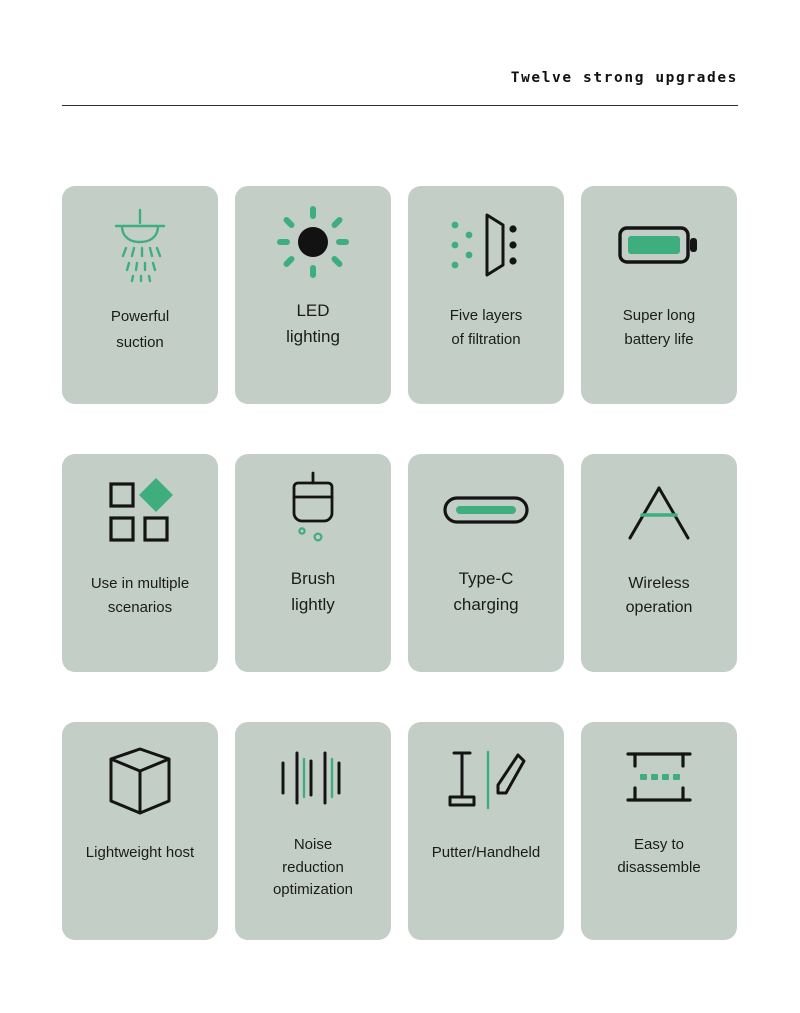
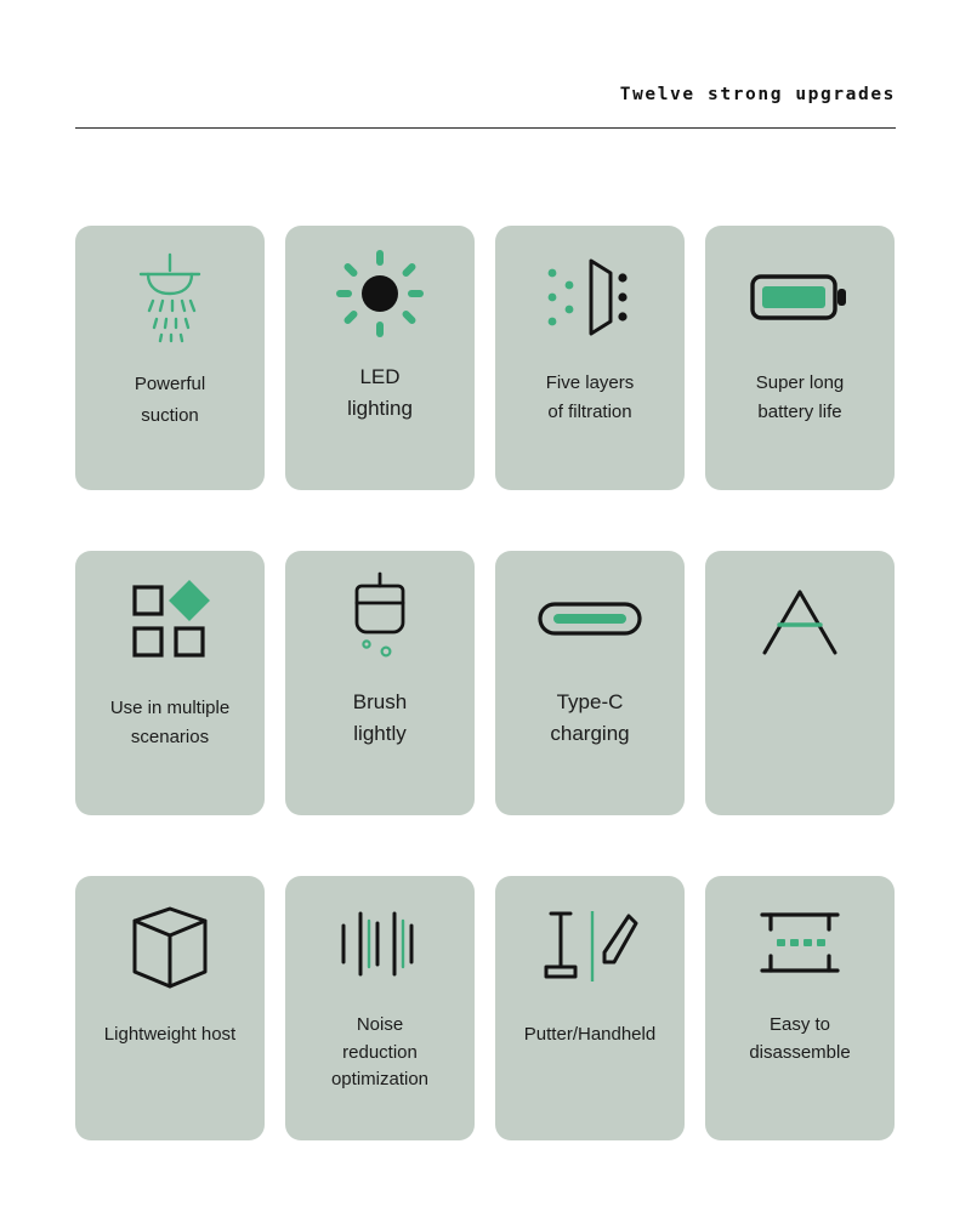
  Twelve strong upgrades
  Powerful
  suction
  LED
  lighting
  Five layers
  of filtration
  Super long
  battery life
  Use in multiple
  scenarios
  Brush
  lightly
  Type-C
  charging
- Wireless
- operation
  Lightweight host
  Noise
  reduction
  optimization
  Putter/Handheld
  Easy to
  disassemble
